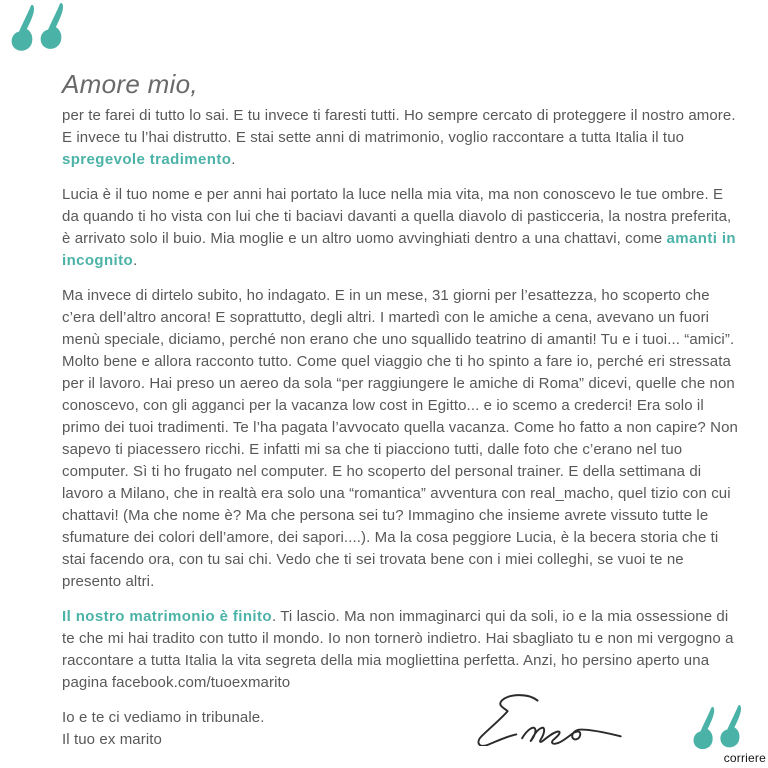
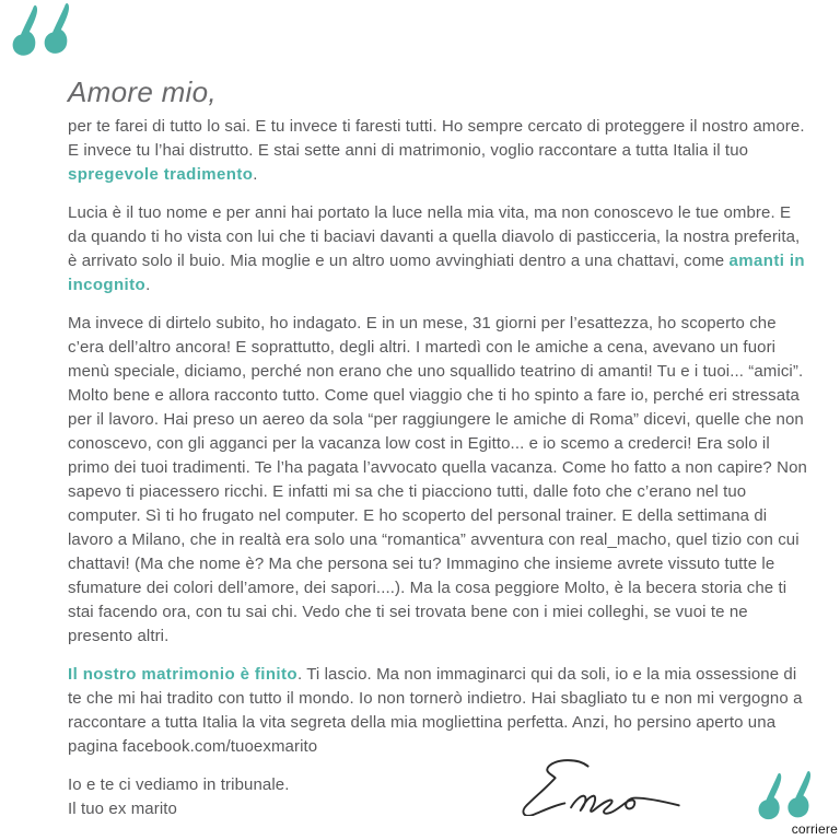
  Amore mio,
  per te farei di tutto lo sai. E tu invece ti faresti tutti. Ho sempre cercato di proteggere il nostro amore. E invece tu l’hai distrutto. E stai sette anni di matrimonio, voglio raccontare a tutta Italia il tuo spregevole tradimento.
  Lucia è il tuo nome e per anni hai portato la luce nella mia vita, ma non conoscevo le tue ombre. E da quando ti ho vista con lui che ti baciavi davanti a quella diavolo di pasticceria, la nostra preferita, è arrivato solo il buio. Mia moglie e un altro uomo avvinghiati dentro a una chattavi, come amanti in incognito.
- Ma invece di dirtelo subito, ho indagato. E in un mese, 31 giorni per l’esattezza, ho scoperto che c’era dell’altro ancora! E soprattutto, degli altri. I martedì con le amiche a cena, avevano un fuori menù speciale, diciamo, perché non erano che uno squallido teatrino di amanti! Tu e i tuoi... “amici”. Molto bene e allora racconto tutto. Come quel viaggio che ti ho spinto a fare io, perché eri stressata per il lavoro. Hai preso un aereo da sola “per raggiungere le amiche di Roma” dicevi, quelle che non conoscevo, con gli agganci per la vacanza low cost in Egitto... e io scemo a crederci! Era solo il primo dei tuoi tradimenti. Te l’ha pagata l’avvocato quella vacanza. Come ho fatto a non capire? Non sapevo ti piacessero ricchi. E infatti mi sa che ti piacciono tutti, dalle foto che c’erano nel tuo computer. Sì ti ho frugato nel computer. E ho scoperto del personal trainer. E della settimana di lavoro a Milano, che in realtà era solo una “romantica” avventura con real_macho, quel tizio con cui chattavi! (Ma che nome è? Ma che persona sei tu? Immagino che insieme avrete vissuto tutte le sfumature dei colori dell’amore, dei sapori....). Ma la cosa peggiore Lucia, è la becera storia che ti stai facendo ora, con tu sai chi. Vedo che ti sei trovata bene con i miei colleghi, se vuoi te ne presento altri.
+ Ma invece di dirtelo subito, ho indagato. E in un mese, 31 giorni per l’esattezza, ho scoperto che c’era dell’altro ancora! E soprattutto, degli altri. I martedì con le amiche a cena, avevano un fuori menù speciale, diciamo, perché non erano che uno squallido teatrino di amanti! Tu e i tuoi... “amici”. Molto bene e allora racconto tutto. Come quel viaggio che ti ho spinto a fare io, perché eri stressata per il lavoro. Hai preso un aereo da sola “per raggiungere le amiche di Roma” dicevi, quelle che non conoscevo, con gli agganci per la vacanza low cost in Egitto... e io scemo a crederci! Era solo il primo dei tuoi tradimenti. Te l’ha pagata l’avvocato quella vacanza. Come ho fatto a non capire? Non sapevo ti piacessero ricchi. E infatti mi sa che ti piacciono tutti, dalle foto che c’erano nel tuo computer. Sì ti ho frugato nel computer. E ho scoperto del personal trainer. E della settimana di lavoro a Milano, che in realtà era solo una “romantica” avventura con real_macho, quel tizio con cui chattavi! (Ma che nome è? Ma che persona sei tu? Immagino che insieme avrete vissuto tutte le sfumature dei colori dell’amore, dei sapori....). Ma la cosa peggiore Molto, è la becera storia che ti stai facendo ora, con tu sai chi. Vedo che ti sei trovata bene con i miei colleghi, se vuoi te ne presento altri.
  Il nostro matrimonio è finito. Ti lascio. Ma non immaginarci qui da soli, io e la mia ossessione di te che mi hai tradito con tutto il mondo. Io non tornerò indietro. Hai sbagliato tu e non mi vergogno a raccontare a tutta Italia la vita segreta della mia mogliettina perfetta. Anzi, ho persino aperto una pagina facebook.com/tuoexmarito
  Io e te ci vediamo in tribunale.
  Il tuo ex marito
  corriere
